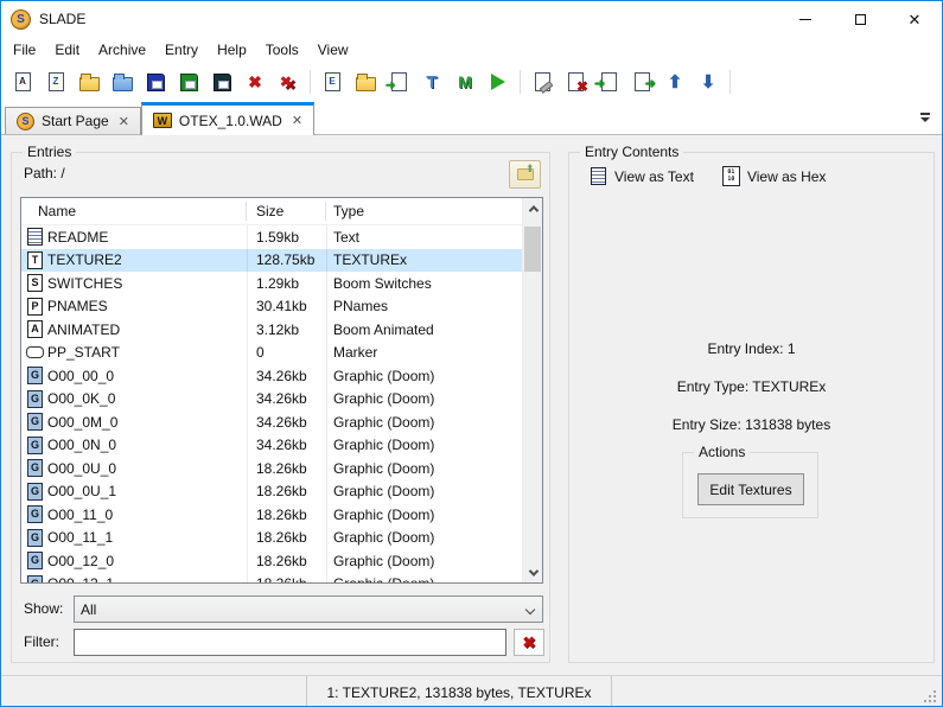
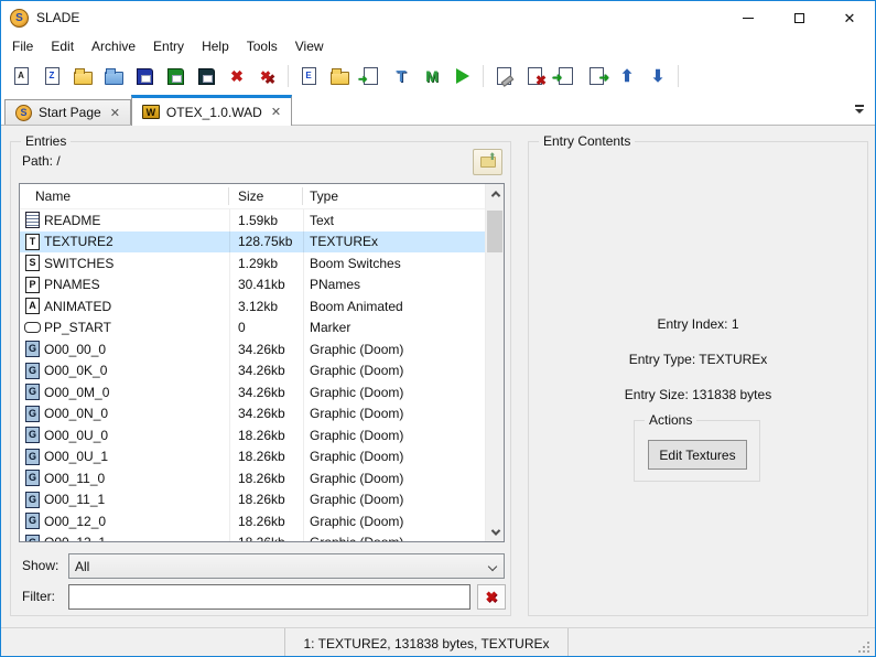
  SLADE
  ✕
  File
  Edit
  Archive
  Entry
  Help
  Tools
  View
  Start Page
  ✕
  OTEX_1.0.WAD
  ✕
  Entries
  Path: /
  Name
  Size
  Type
  README
  1.59kb
  Text
  TEXTURE2
  128.75kb
  TEXTUREx
  SWITCHES
  1.29kb
  Boom Switches
  PNAMES
  30.41kb
  PNames
  ANIMATED
  3.12kb
  Boom Animated
  PP_START
  0
  Marker
  O00_00_0
  34.26kb
  Graphic (Doom)
  O00_0K_0
  34.26kb
  Graphic (Doom)
  O00_0M_0
  34.26kb
  Graphic (Doom)
  O00_0N_0
  34.26kb
  Graphic (Doom)
  O00_0U_0
  18.26kb
  Graphic (Doom)
  O00_0U_1
  18.26kb
  Graphic (Doom)
  O00_11_0
  18.26kb
  Graphic (Doom)
  O00_11_1
  18.26kb
  Graphic (Doom)
  O00_12_0
  18.26kb
  Graphic (Doom)
  Show:
  All
  Filter:
  Entry Contents
- View as Text
- View as Hex
  Entry Index: 1
  Entry Type: TEXTUREx
  Entry Size: 131838 bytes
  Actions
  Edit Textures
  1: TEXTURE2, 131838 bytes, TEXTUREx
